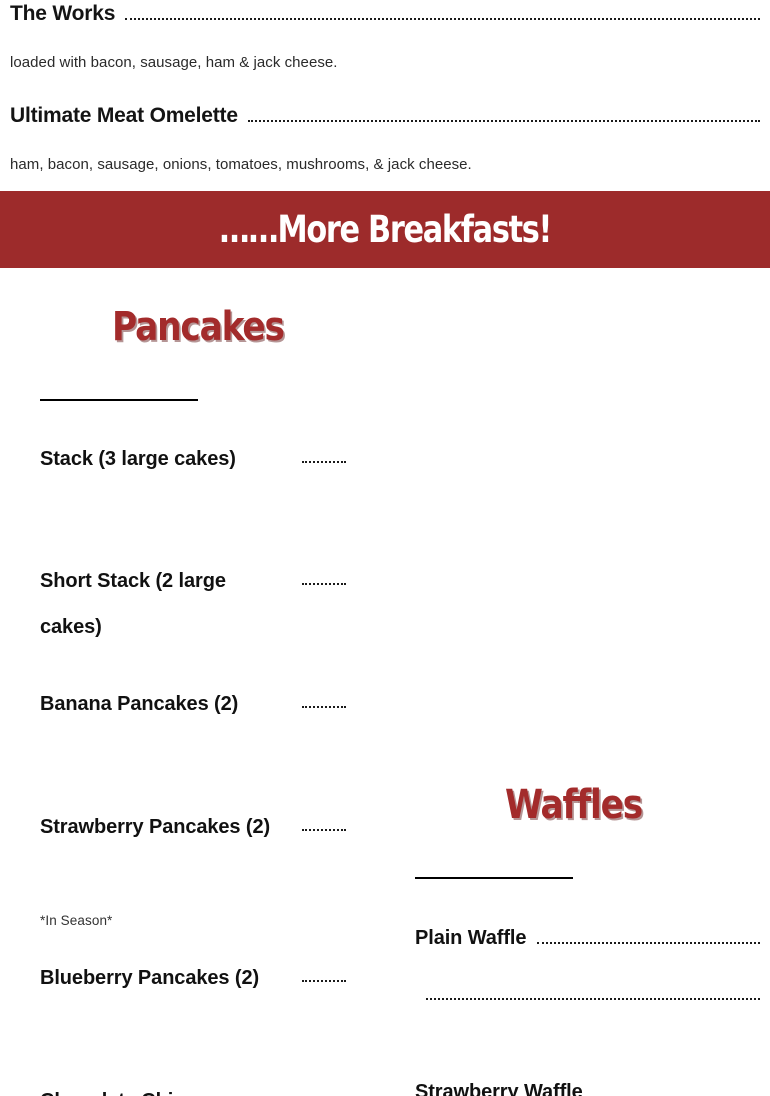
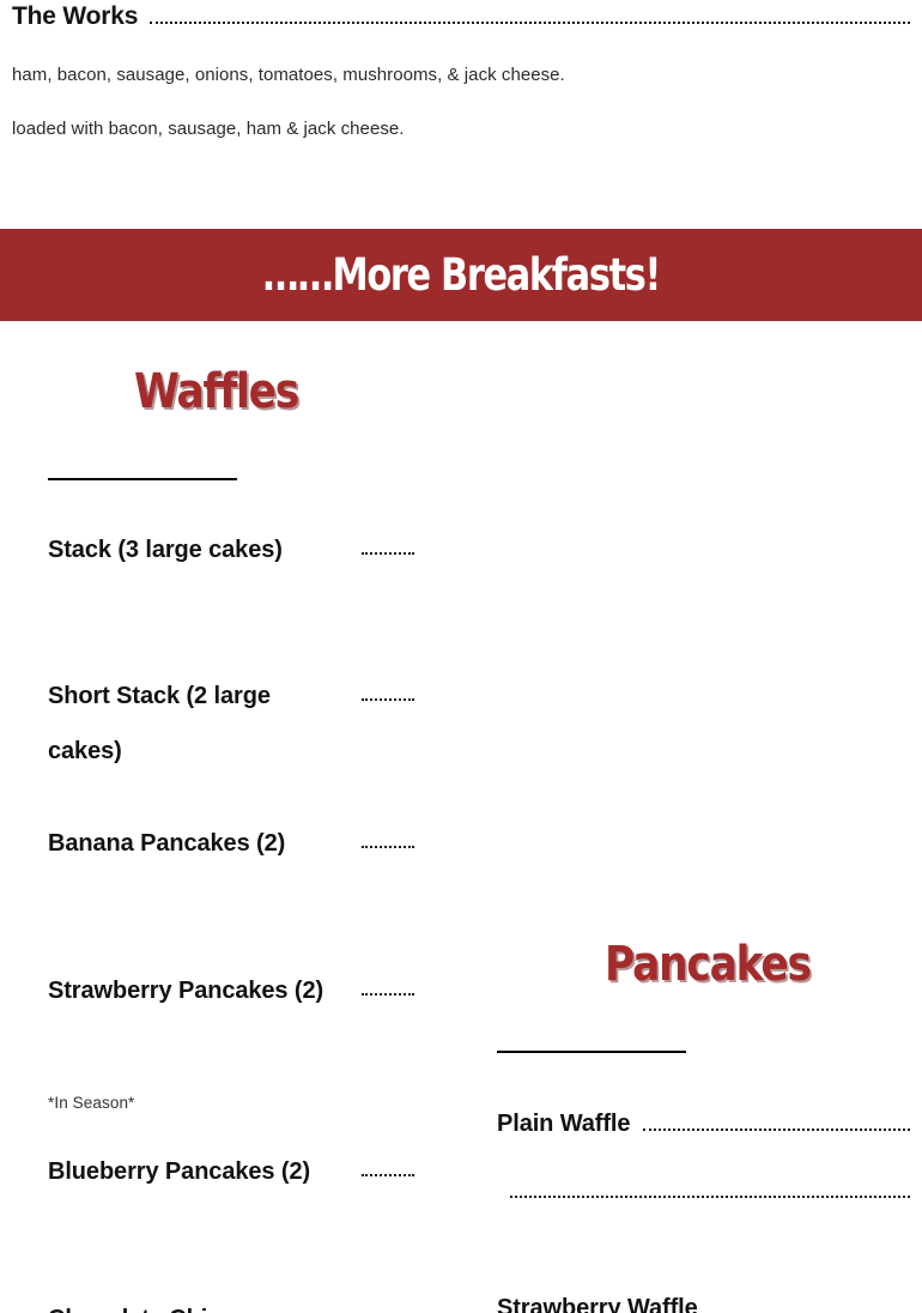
  The Works
- loaded with bacon, sausage, ham & jack cheese.
+ ham, bacon, sausage, onions, tomatoes, mushrooms, & jack cheese.
- Ultimate Meat Omelette
- ham, bacon, sausage, onions, tomatoes, mushrooms, & jack cheese.
+ loaded with bacon, sausage, ham & jack cheese.
  ……More Breakfasts!
- Pancakes
+ Waffles
  Stack (3 large cakes)
  Short Stack (2 large cakes)
  Banana Pancakes (2)
  Strawberry Pancakes (2)
  *In Season*
  Blueberry Pancakes (2)
- Waffles
+ Pancakes
  Plain Waffle
  Strawberry Waffle
